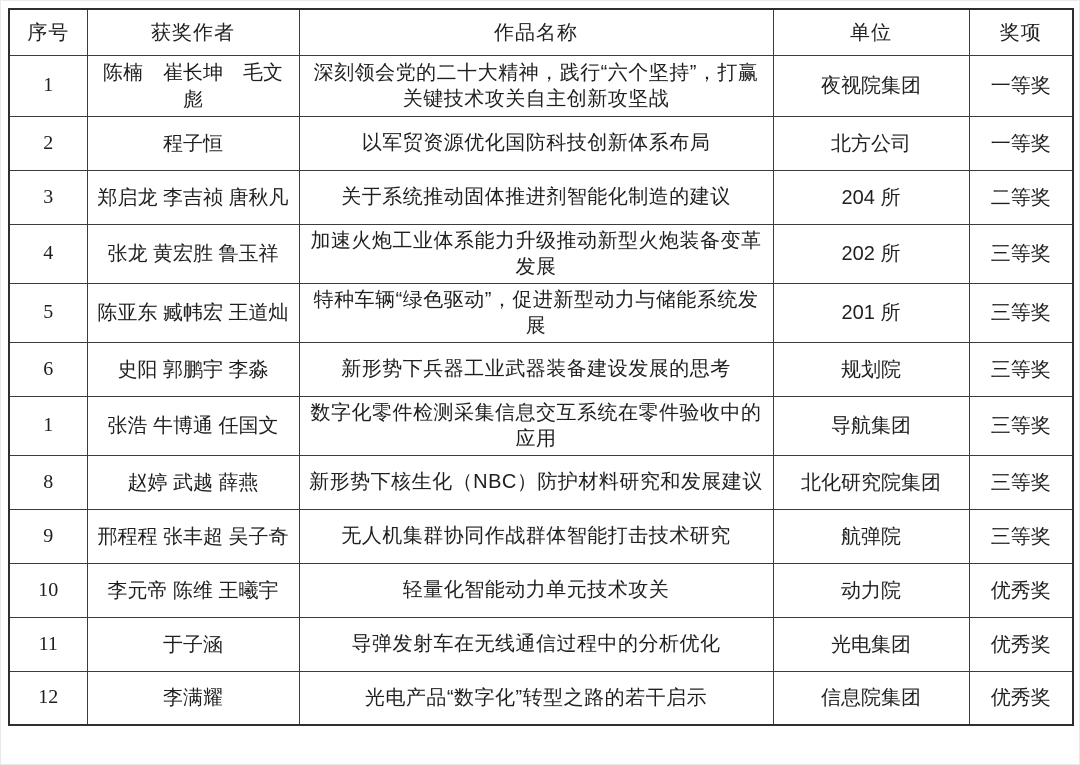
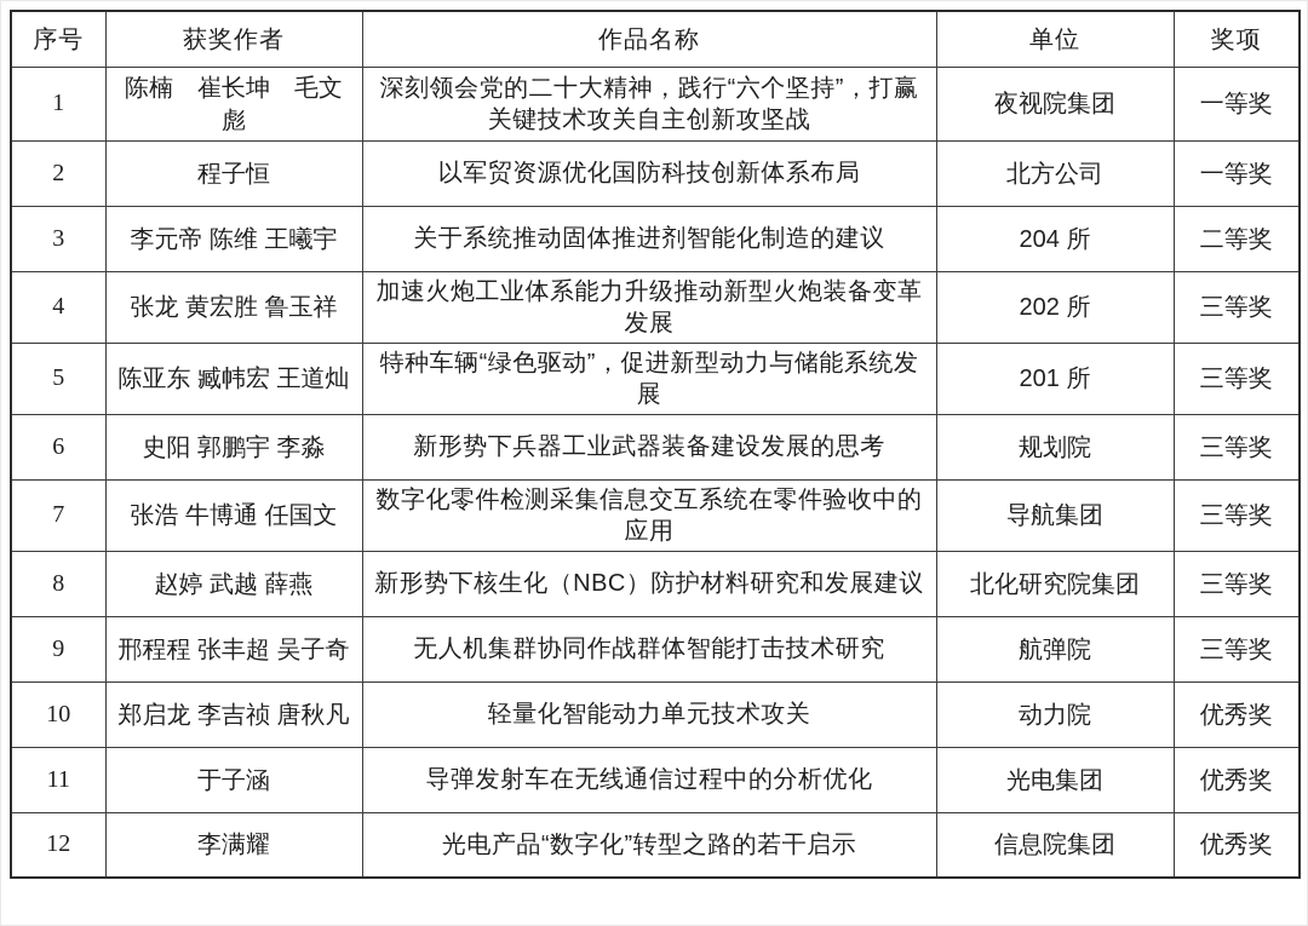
  序号	获奖作者	作品名称	单位	奖项
  1	陈楠 崔长坤 毛文彪	深刻领会党的二十大精神，践行“六个坚持”，打赢关键技术攻关自主创新攻坚战	夜视院集团	一等奖
  2	程子恒	以军贸资源优化国防科技创新体系布局	北方公司	一等奖
- 3	郑启龙 李吉祯 唐秋凡	关于系统推动固体推进剂智能化制造的建议	204 所	二等奖
+ 3	李元帝 陈维 王曦宇	关于系统推动固体推进剂智能化制造的建议	204 所	二等奖
  4	张龙 黄宏胜 鲁玉祥	加速火炮工业体系能力升级推动新型火炮装备变革发展	202 所	三等奖
  5	陈亚东 臧帏宏 王道灿	特种车辆“绿色驱动”，促进新型动力与储能系统发展	201 所	三等奖
  6	史阳 郭鹏宇 李淼	新形势下兵器工业武器装备建设发展的思考	规划院	三等奖
- 1	张浩 牛博通 任国文	数字化零件检测采集信息交互系统在零件验收中的应用	导航集团	三等奖
+ 7	张浩 牛博通 任国文	数字化零件检测采集信息交互系统在零件验收中的应用	导航集团	三等奖
  8	赵婷 武越 薛燕	新形势下核生化（NBC）防护材料研究和发展建议	北化研究院集团	三等奖
  9	邢程程 张丰超 吴子奇	无人机集群协同作战群体智能打击技术研究	航弹院	三等奖
- 10	李元帝 陈维 王曦宇	轻量化智能动力单元技术攻关	动力院	优秀奖
+ 10	郑启龙 李吉祯 唐秋凡	轻量化智能动力单元技术攻关	动力院	优秀奖
  11	于子涵	导弹发射车在无线通信过程中的分析优化	光电集团	优秀奖
  12	李满耀	光电产品“数字化”转型之路的若干启示	信息院集团	优秀奖
